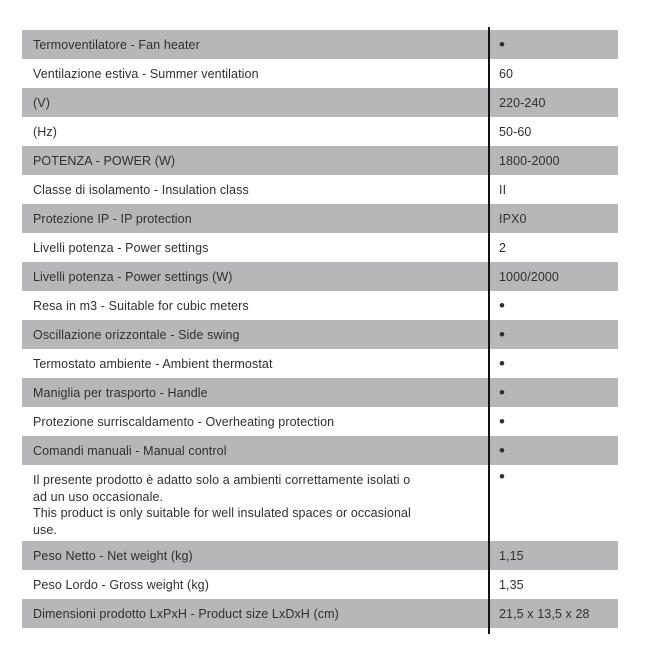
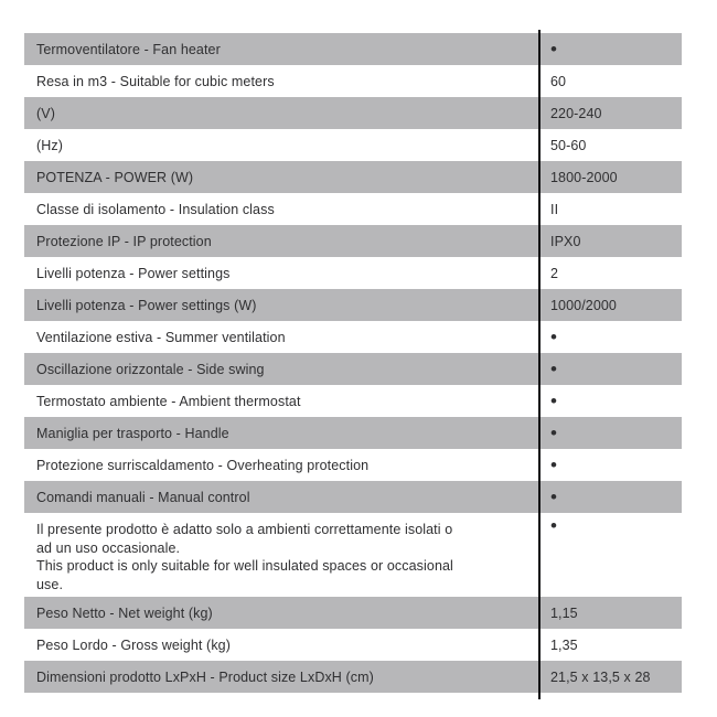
  Termoventilatore - Fan heater
  •
- Ventilazione estiva - Summer ventilation
+ Resa in m3 - Suitable for cubic meters
  60
  (V)
  220-240
  (Hz)
  50-60
  POTENZA - POWER (W)
  1800-2000
  Classe di isolamento - Insulation class
  II
  Protezione IP - IP protection
  IPX0
  Livelli potenza - Power settings
  2
  Livelli potenza - Power settings (W)
  1000/2000
- Resa in m3 - Suitable for cubic meters
+ Ventilazione estiva - Summer ventilation
  •
  Oscillazione orizzontale - Side swing
  •
  Termostato ambiente - Ambient thermostat
  •
  Maniglia per trasporto - Handle
  •
  Protezione surriscaldamento - Overheating protection
  •
  Comandi manuali - Manual control
  •
  Il presente prodotto è adatto solo a ambienti correttamente isolati o
  ad un uso occasionale.
  This product is only suitable for well insulated spaces or occasional
  use.
  •
  Peso Netto - Net weight (kg)
  1,15
  Peso Lordo - Gross weight (kg)
  1,35
  Dimensioni prodotto LxPxH - Product size LxDxH (cm)
  21,5 x 13,5 x 28
